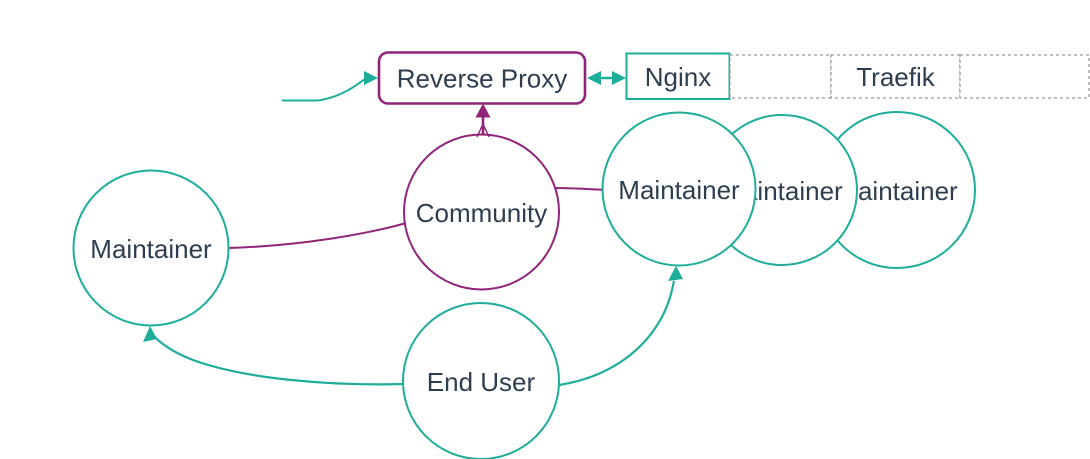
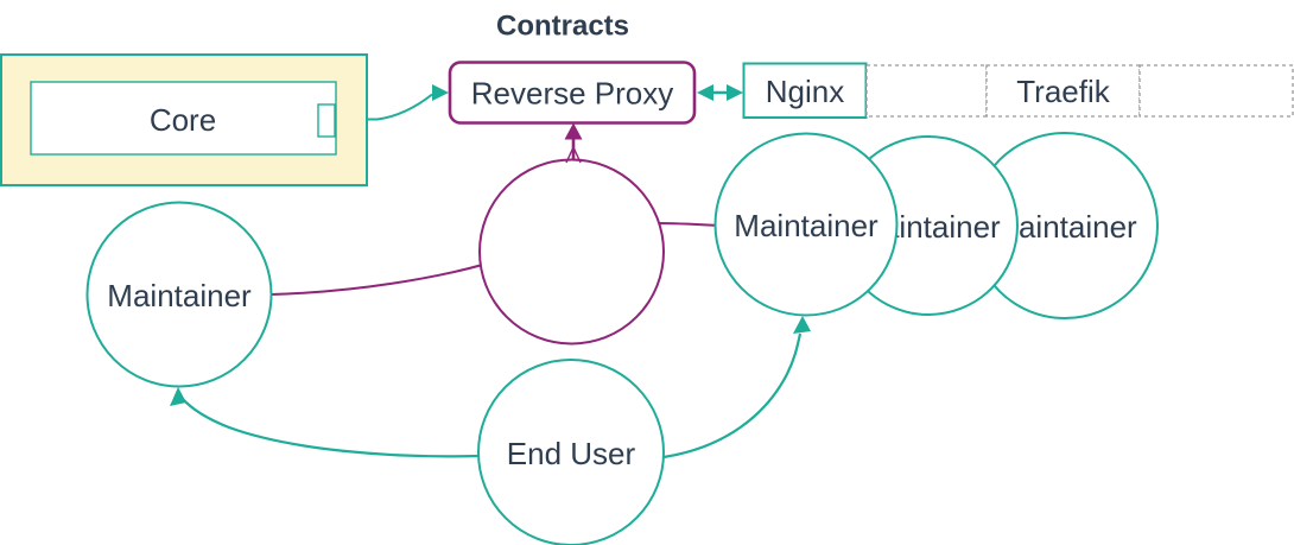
  aintainer
  intainer
  Maintainer
- Community
  Maintainer
  End User
+ Core
+ Contracts
  Reverse Proxy
  Nginx
  Traefik
